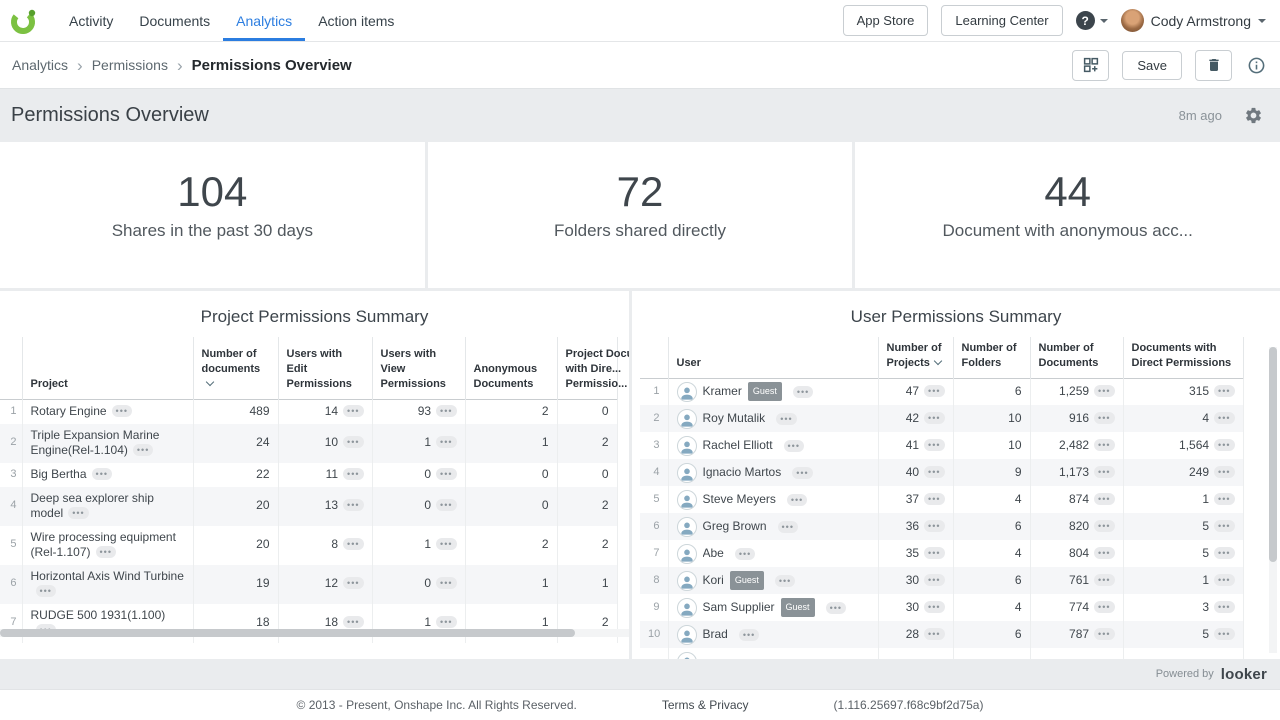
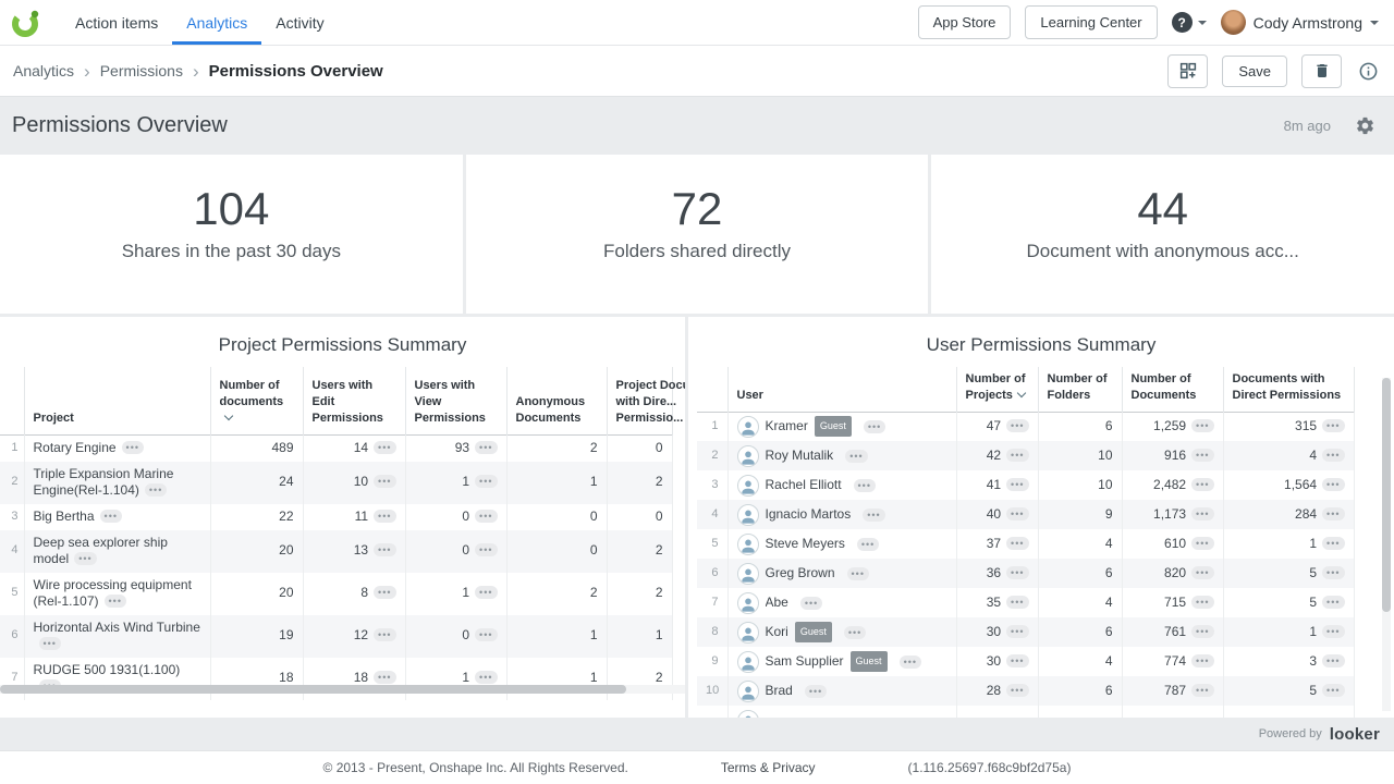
- Activity
+ Action items
- Documents
  Analytics
- Action items
+ Activity
  App Store
  Learning Center
  Cody Armstrong
  Analytics
  Permissions
  Permissions Overview
  Save
  Permissions Overview
  8m ago
  104
  Shares in the past 30 days
  72
  Folders shared directly
  44
  Document with anonymous acc...
  Project Permissions Summary
  	Project	Number of documents	Users with Edit Permissions	Users with View Permissions	Anonymous Documents	Project Doc with Dire... Permissio...
  1	Rotary Engine	489	14	93	2	0
  2	Triple Expansion Marine Engine(Rel-1.104)	24	10	1	1	2
  3	Big Bertha	22	11	0	0	0
  4	Deep sea explorer ship model	20	13	0	0	2
  5	Wire processing equipment (Rel-1.107)	20	8	1	2	2
  6	Horizontal Axis Wind Turbine	19	12	0	1	1
  7	RUDGE 500 1931(1.100)	18	18	1	1	2
  User Permissions Summary
  	User	Number of Projects	Number of Folders	Number of Documents	Documents with Direct Permissions
  1	Kramer Guest	47	6	1,259	315
  2	Roy Mutalik	42	10	916	4
  3	Rachel Elliott	41	10	2,482	1,564
- 4	Ignacio Martos	40	9	1,173	249
+ 4	Ignacio Martos	40	9	1,173	284
- 5	Steve Meyers	37	4	874	1
+ 5	Steve Meyers	37	4	610	1
  6	Greg Brown	36	6	820	5
- 7	Abe	35	4	804	5
+ 7	Abe	35	4	715	5
  8	Kori Guest	30	6	761	1
  9	Sam Supplier Guest	30	4	774	3
  10	Brad	28	6	787	5
  Powered by
  looker
  © 2013 - Present, Onshape Inc. All Rights Reserved.
  Terms & Privacy
  (1.116.25697.f68c9bf2d75a)
